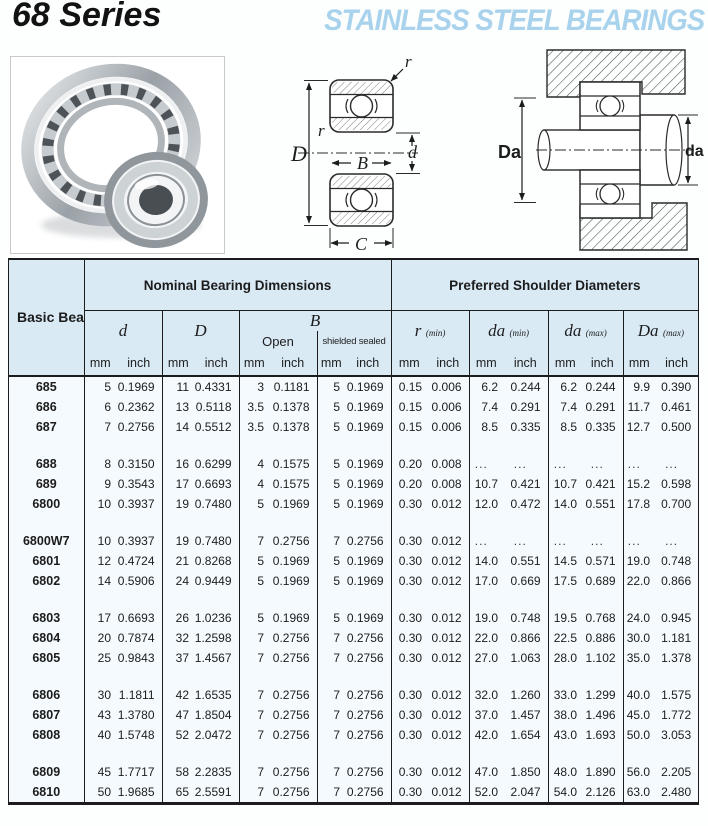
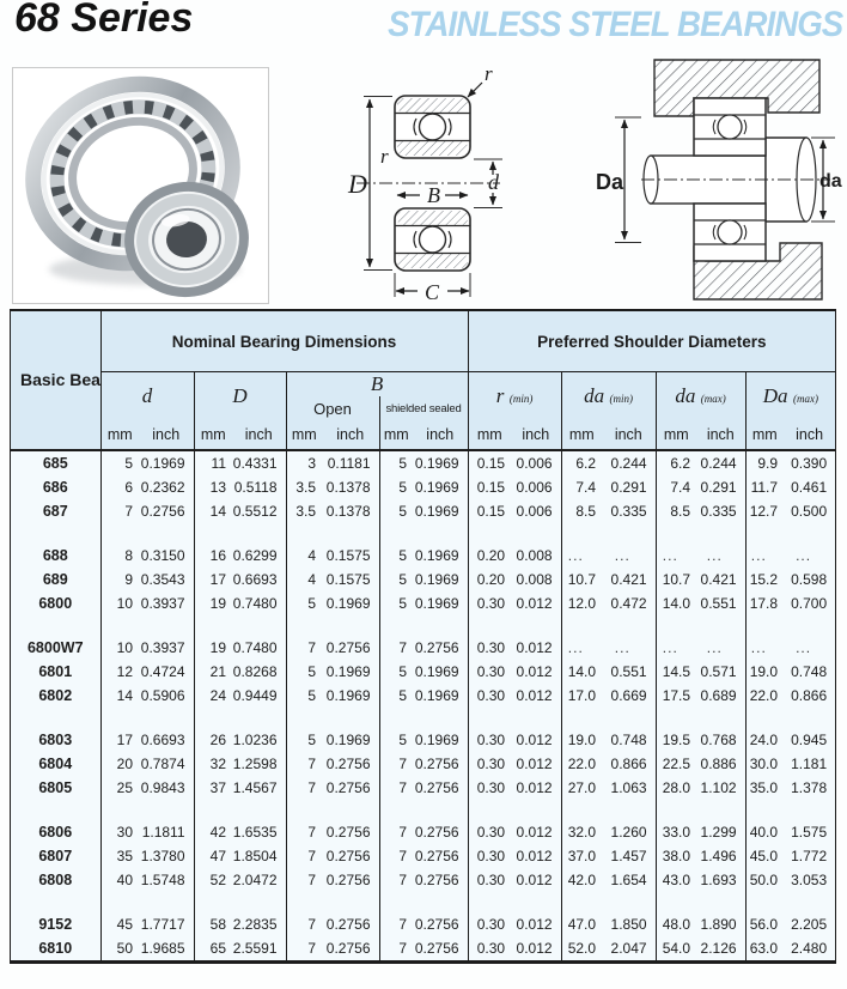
  68 Series
  STAINLESS STEEL BEARINGS
  D
  r
  r
  B
  d
  C
  Da
  da
  Basic Bea	Nominal Bearing Dimensions	Preferred Shoulder Diameters
  d	D	B	r (min)	da (min)	da (max)	Da (max)
  Open	shielded sealed
  mm	inch	mm	inch	mm	inch	mm	inch	mm	inch	mm	inch	mm	inch	mm	inch
  685	5	0.1969	11	0.4331	3	0.1181	5	0.1969	0.15	0.006	6.2	0.244	6.2	0.244	9.9	0.390
  686	6	0.2362	13	0.5118	3.5	0.1378	5	0.1969	0.15	0.006	7.4	0.291	7.4	0.291	11.7	0.461
  687	7	0.2756	14	0.5512	3.5	0.1378	5	0.1969	0.15	0.006	8.5	0.335	8.5	0.335	12.7	0.500
  688	8	0.3150	16	0.6299	4	0.1575	5	0.1969	0.20	0.008	...	...	...	...	...	...
  689	9	0.3543	17	0.6693	4	0.1575	5	0.1969	0.20	0.008	10.7	0.421	10.7	0.421	15.2	0.598
  6800	10	0.3937	19	0.7480	5	0.1969	5	0.1969	0.30	0.012	12.0	0.472	14.0	0.551	17.8	0.700
  6800W7	10	0.3937	19	0.7480	7	0.2756	7	0.2756	0.30	0.012	...	...	...	...	...	...
  6801	12	0.4724	21	0.8268	5	0.1969	5	0.1969	0.30	0.012	14.0	0.551	14.5	0.571	19.0	0.748
  6802	14	0.5906	24	0.9449	5	0.1969	5	0.1969	0.30	0.012	17.0	0.669	17.5	0.689	22.0	0.866
  6803	17	0.6693	26	1.0236	5	0.1969	5	0.1969	0.30	0.012	19.0	0.748	19.5	0.768	24.0	0.945
  6804	20	0.7874	32	1.2598	7	0.2756	7	0.2756	0.30	0.012	22.0	0.866	22.5	0.886	30.0	1.181
  6805	25	0.9843	37	1.4567	7	0.2756	7	0.2756	0.30	0.012	27.0	1.063	28.0	1.102	35.0	1.378
  6806	30	1.1811	42	1.6535	7	0.2756	7	0.2756	0.30	0.012	32.0	1.260	33.0	1.299	40.0	1.575
- 6807	43	1.3780	47	1.8504	7	0.2756	7	0.2756	0.30	0.012	37.0	1.457	38.0	1.496	45.0	1.772
+ 6807	35	1.3780	47	1.8504	7	0.2756	7	0.2756	0.30	0.012	37.0	1.457	38.0	1.496	45.0	1.772
  6808	40	1.5748	52	2.0472	7	0.2756	7	0.2756	0.30	0.012	42.0	1.654	43.0	1.693	50.0	3.053
- 6809	45	1.7717	58	2.2835	7	0.2756	7	0.2756	0.30	0.012	47.0	1.850	48.0	1.890	56.0	2.205
+ 9152	45	1.7717	58	2.2835	7	0.2756	7	0.2756	0.30	0.012	47.0	1.850	48.0	1.890	56.0	2.205
  6810	50	1.9685	65	2.5591	7	0.2756	7	0.2756	0.30	0.012	52.0	2.047	54.0	2.126	63.0	2.480
